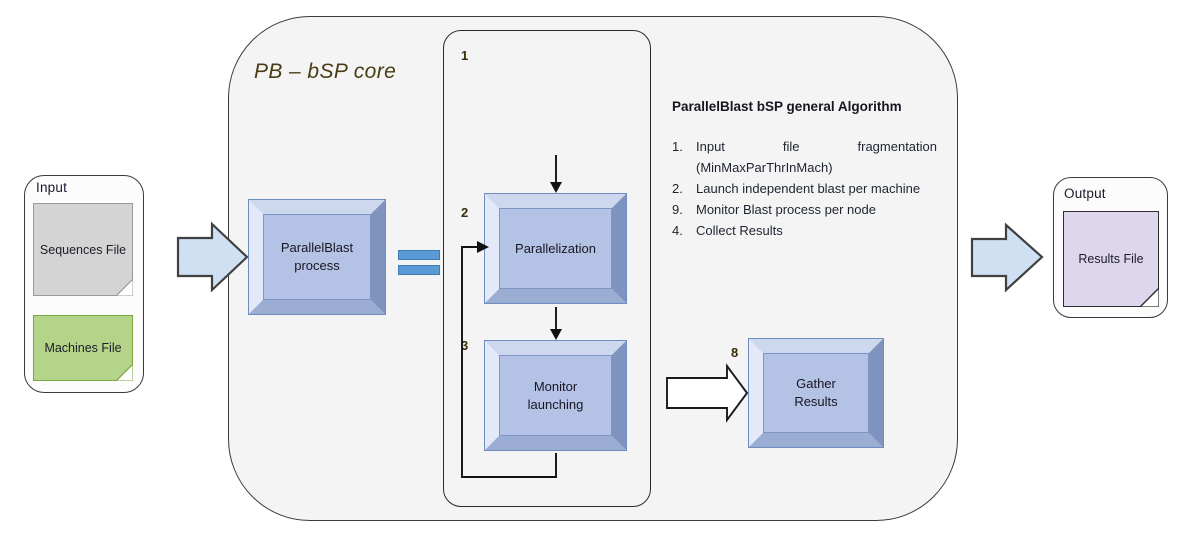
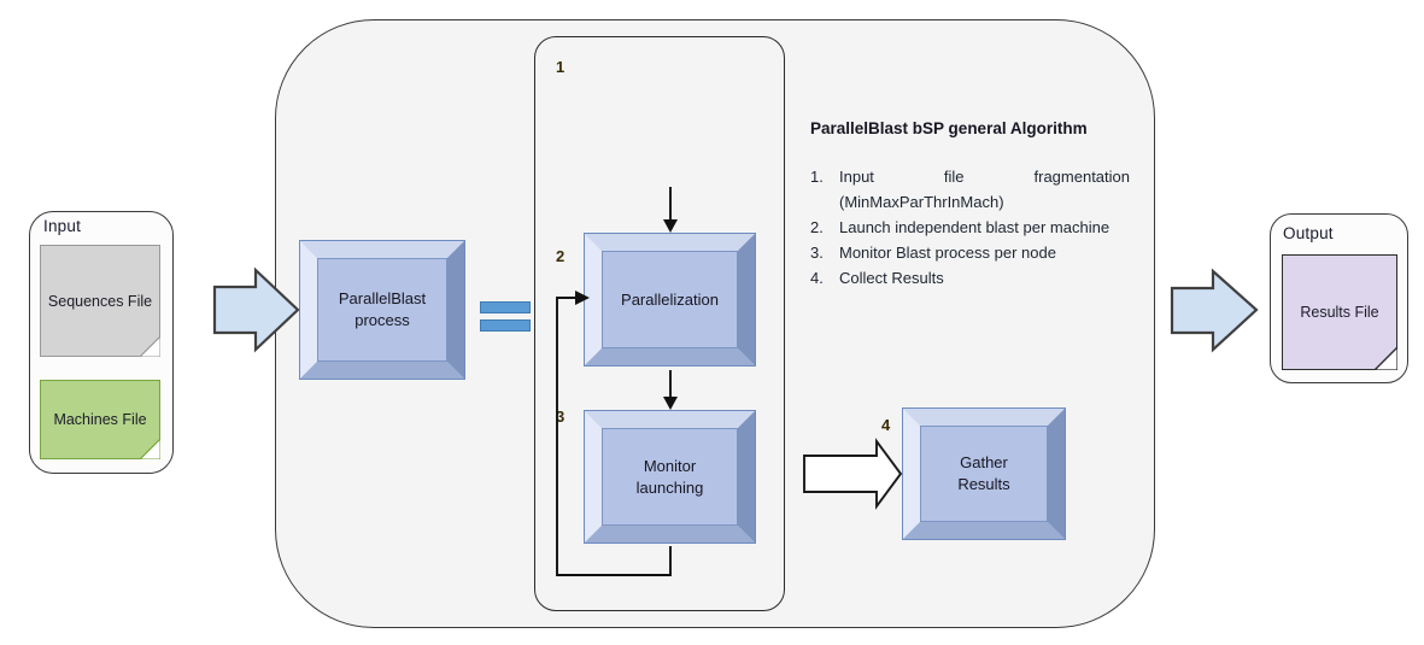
  Input
  Sequences File
  Machines File
- PB – bSP core
  ParallelBlast
  process
  1
  2
  Parallelization
  3
  Monitor
  launching
- 8
+ 4
  Gather
  Results
  ParallelBlast bSP general Algorithm
  1.
  Input file fragmentation (MinMaxParThrInMach)
  2.
  Launch independent blast per machine
- 9.
+ 3.
  Monitor Blast process per node
  4.
  Collect Results
  Output
  Results File
